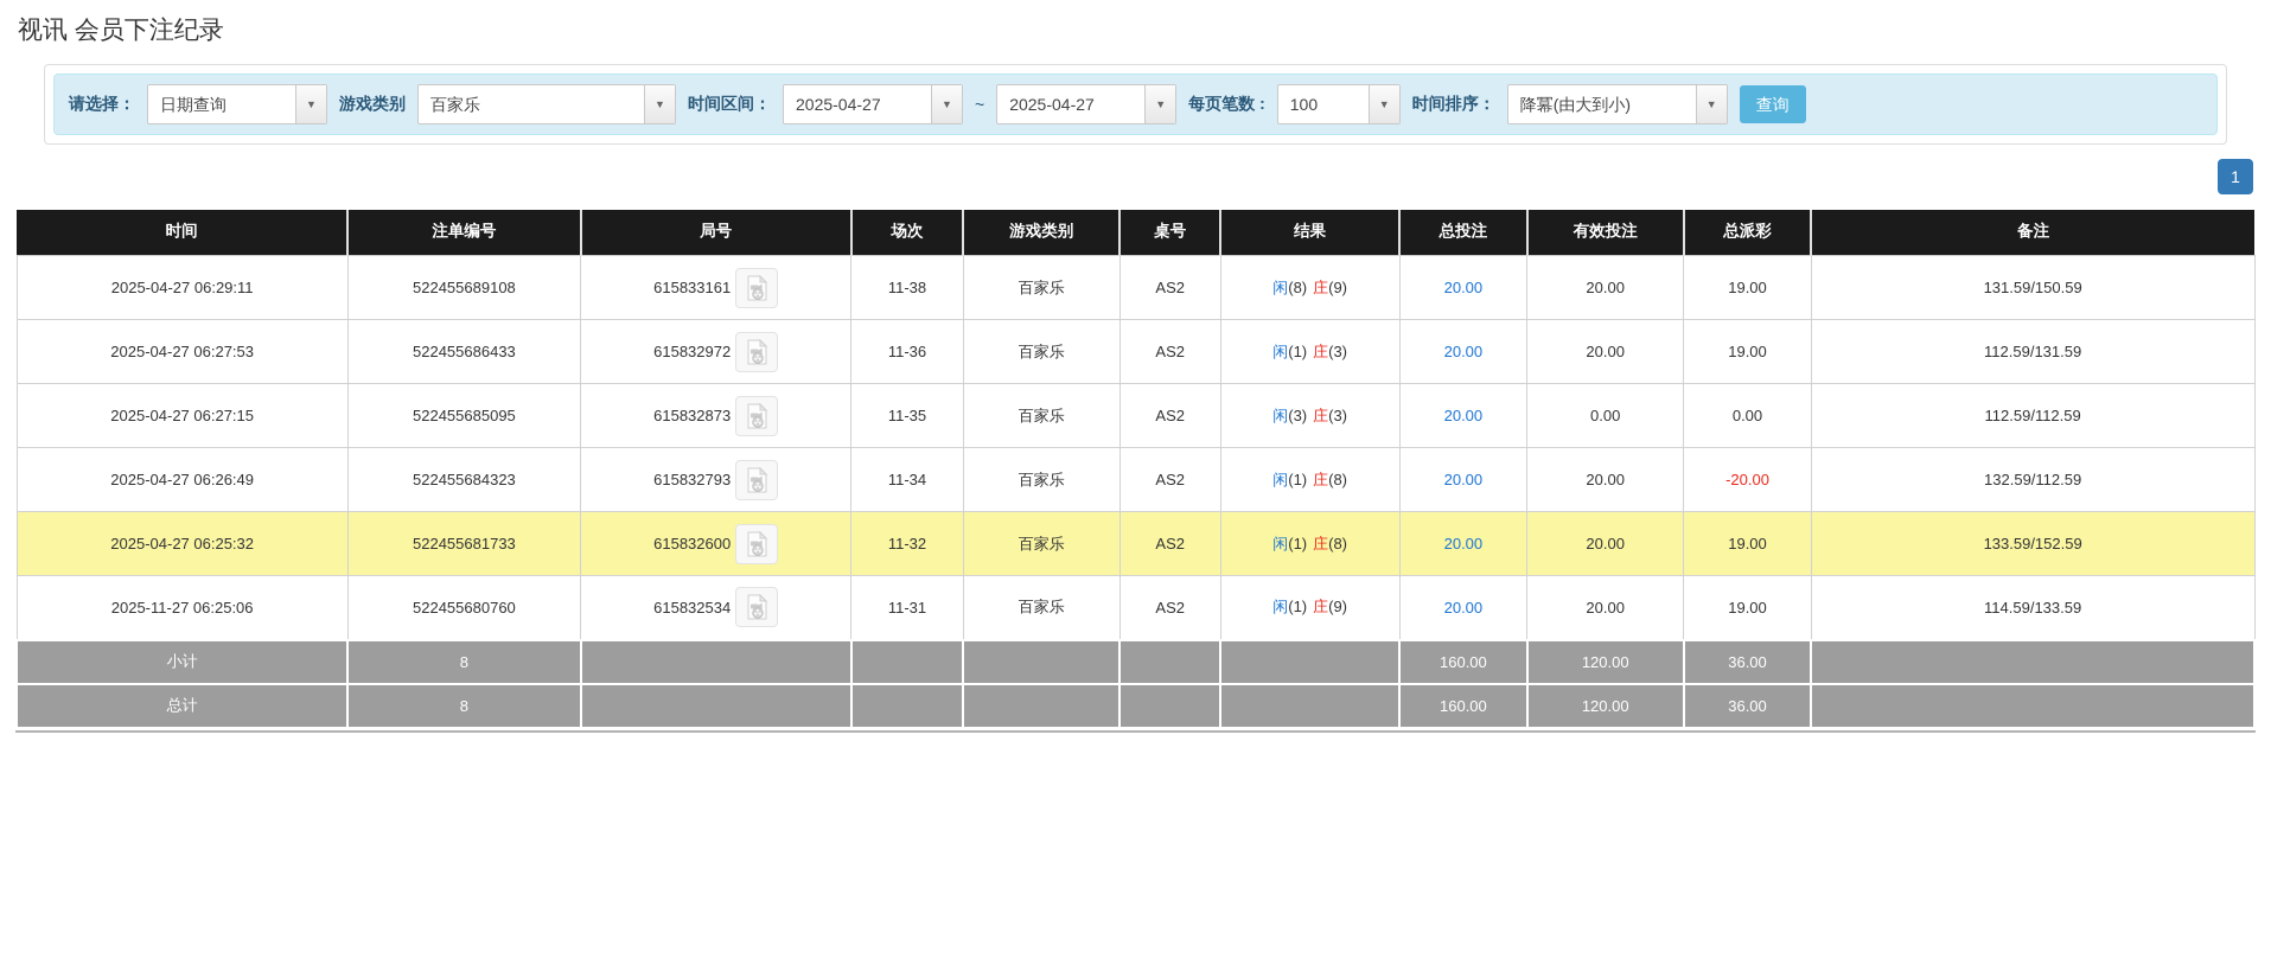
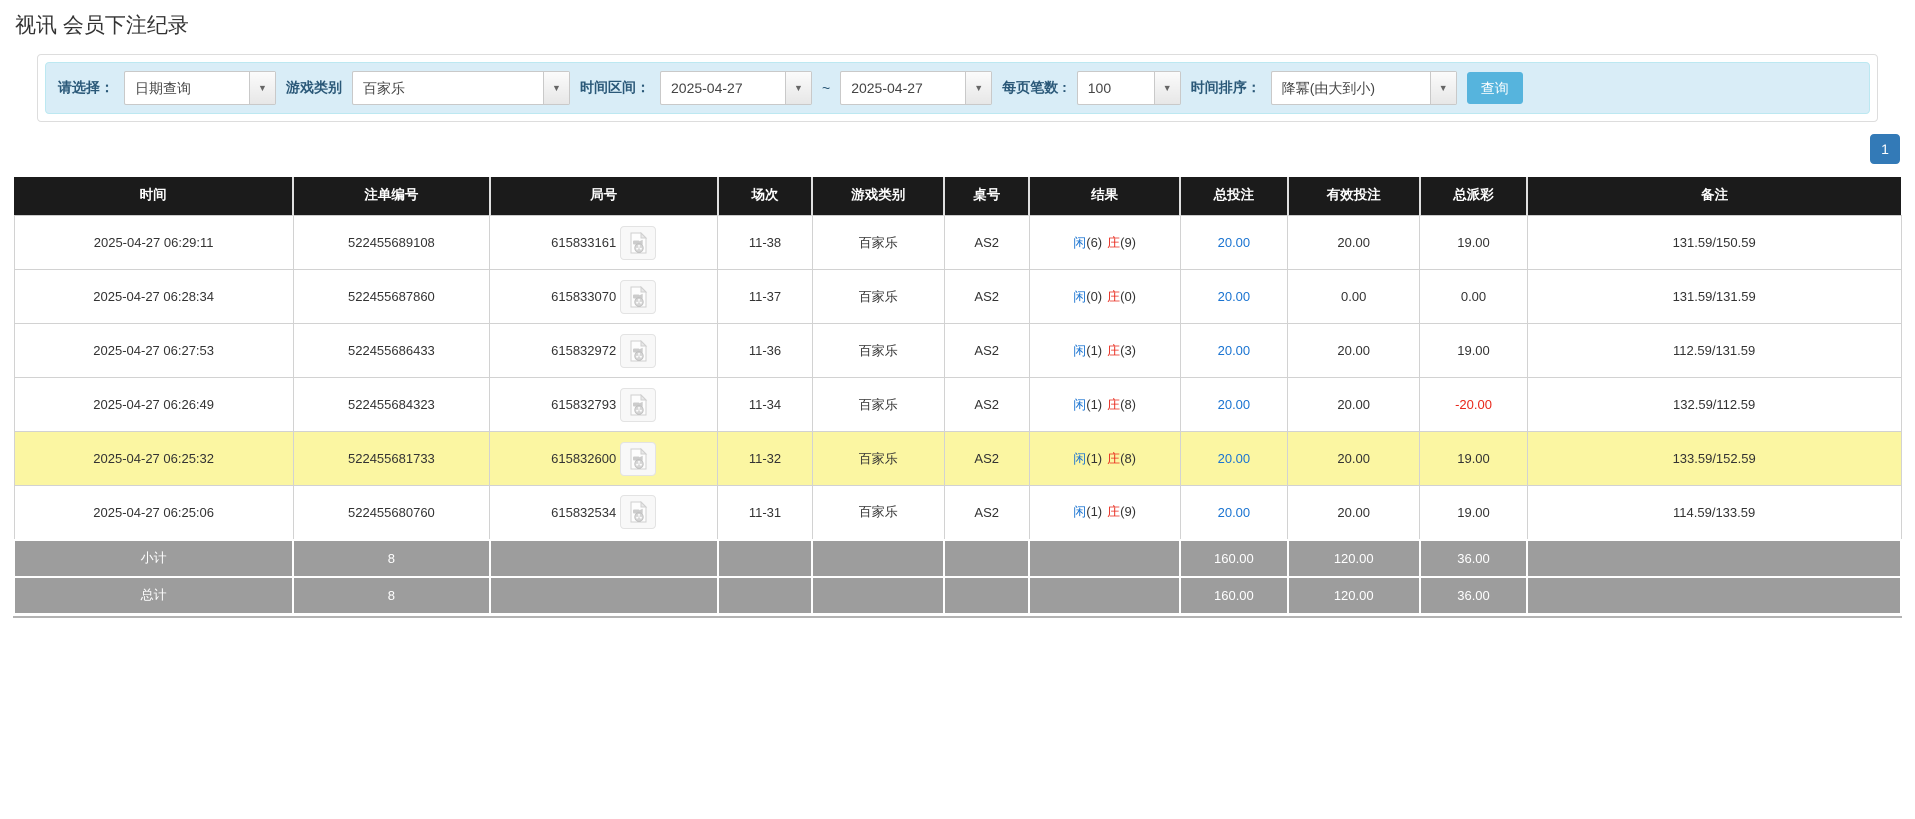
  视讯 会员下注纪录
  请选择：
  日期查询
  ▼
  游戏类别
  百家乐
  ▼
  时间区间：
  2025-04-27
  ▼
  ~
  2025-04-27
  ▼
  每页笔数 :
  100
  ▼
  时间排序：
  降冪(由大到小)
  ▼
  查询
  1
  时间	注单编号	局号	场次	游戏类别	桌号	结果	总投注	有效投注	总派彩	备注
- 2025-04-27 06:29:11	522455689108	615833161	11-38	百家乐	AS2	闲(8) 庄(9)	20.00	20.00	19.00	131.59/150.59
+ 2025-04-27 06:29:11	522455689108	615833161	11-38	百家乐	AS2	闲(6) 庄(9)	20.00	20.00	19.00	131.59/150.59
+ 2025-04-27 06:28:34	522455687860	615833070	11-37	百家乐	AS2	闲(0) 庄(0)	20.00	0.00	0.00	131.59/131.59
  2025-04-27 06:27:53	522455686433	615832972	11-36	百家乐	AS2	闲(1) 庄(3)	20.00	20.00	19.00	112.59/131.59
- 2025-04-27 06:27:15	522455685095	615832873	11-35	百家乐	AS2	闲(3) 庄(3)	20.00	0.00	0.00	112.59/112.59
  2025-04-27 06:26:49	522455684323	615832793	11-34	百家乐	AS2	闲(1) 庄(8)	20.00	20.00	-20.00	132.59/112.59
  2025-04-27 06:25:32	522455681733	615832600	11-32	百家乐	AS2	闲(1) 庄(8)	20.00	20.00	19.00	133.59/152.59
- 2025-11-27 06:25:06	522455680760	615832534	11-31	百家乐	AS2	闲(1) 庄(9)	20.00	20.00	19.00	114.59/133.59
+ 2025-04-27 06:25:06	522455680760	615832534	11-31	百家乐	AS2	闲(1) 庄(9)	20.00	20.00	19.00	114.59/133.59
  小计	8						160.00	120.00	36.00
  总计	8						160.00	120.00	36.00
